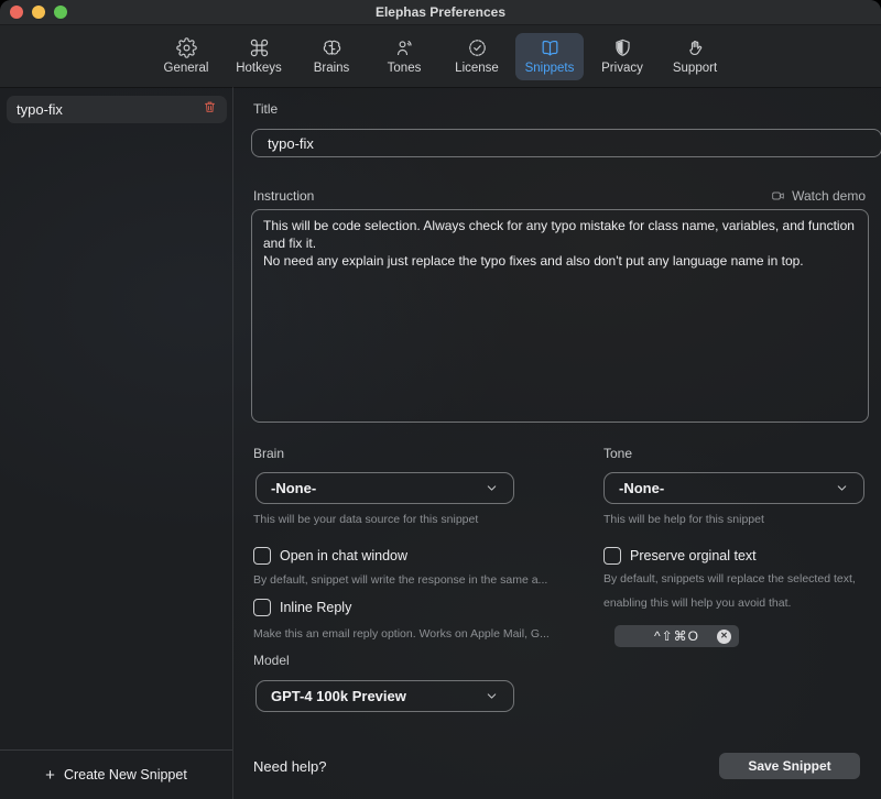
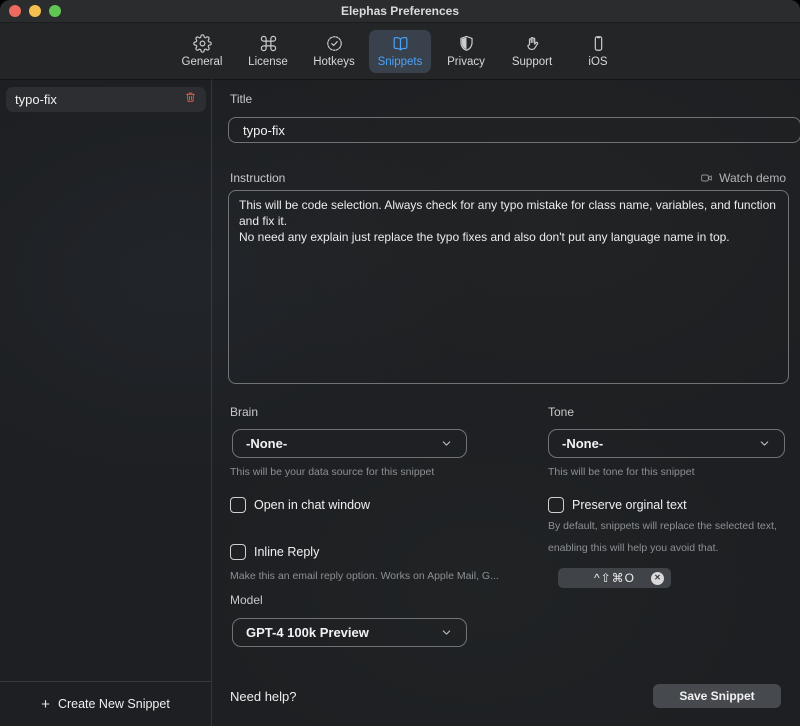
  Elephas Preferences
  General
- Hotkeys
+ License
- Brains
- Tones
- License
+ Hotkeys
  Snippets
  Privacy
  Support
+ iOS
  typo-fix
  +
  Create New Snippet
  Title
  typo-fix
  Instruction
  Watch demo
  Brain
  -None-
  This will be your data source for this snippet
  Tone
  -None-
- This will be help for this snippet
+ This will be tone for this snippet
  Open in chat window
- By default, snippet will write the response in the same a...
  Inline Reply
  Make this an email reply option. Works on Apple Mail, G...
  Model
  GPT-4 100k Preview
  Preserve orginal text
  By default, snippets will replace the selected text, enabling this will help you avoid that.
  ^⇧⌘O
  ✕
  Need help?
  Save Snippet
